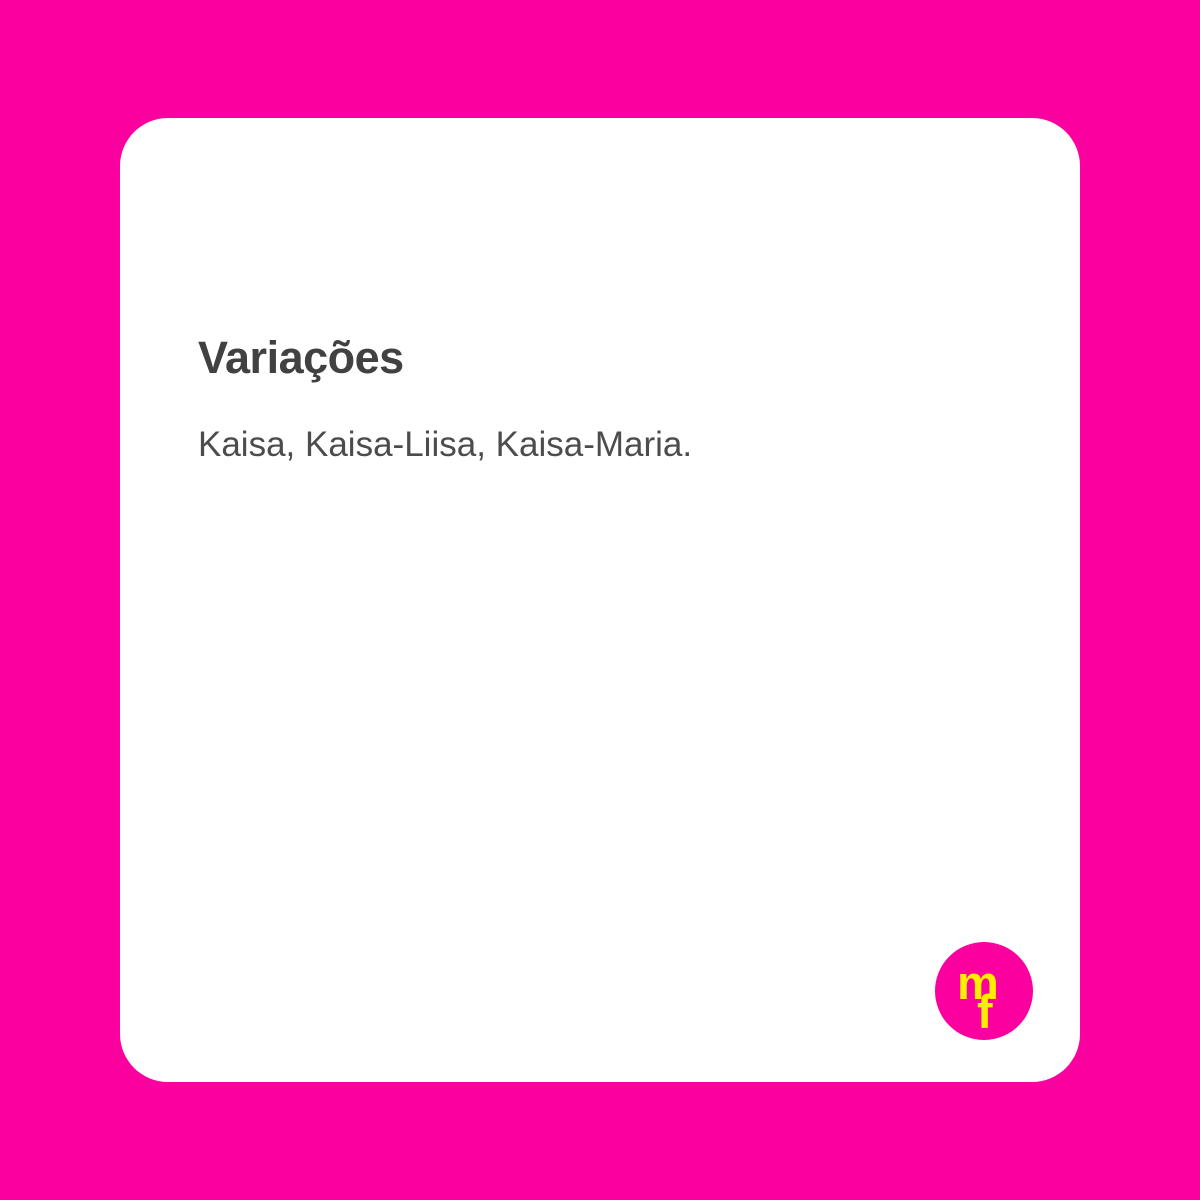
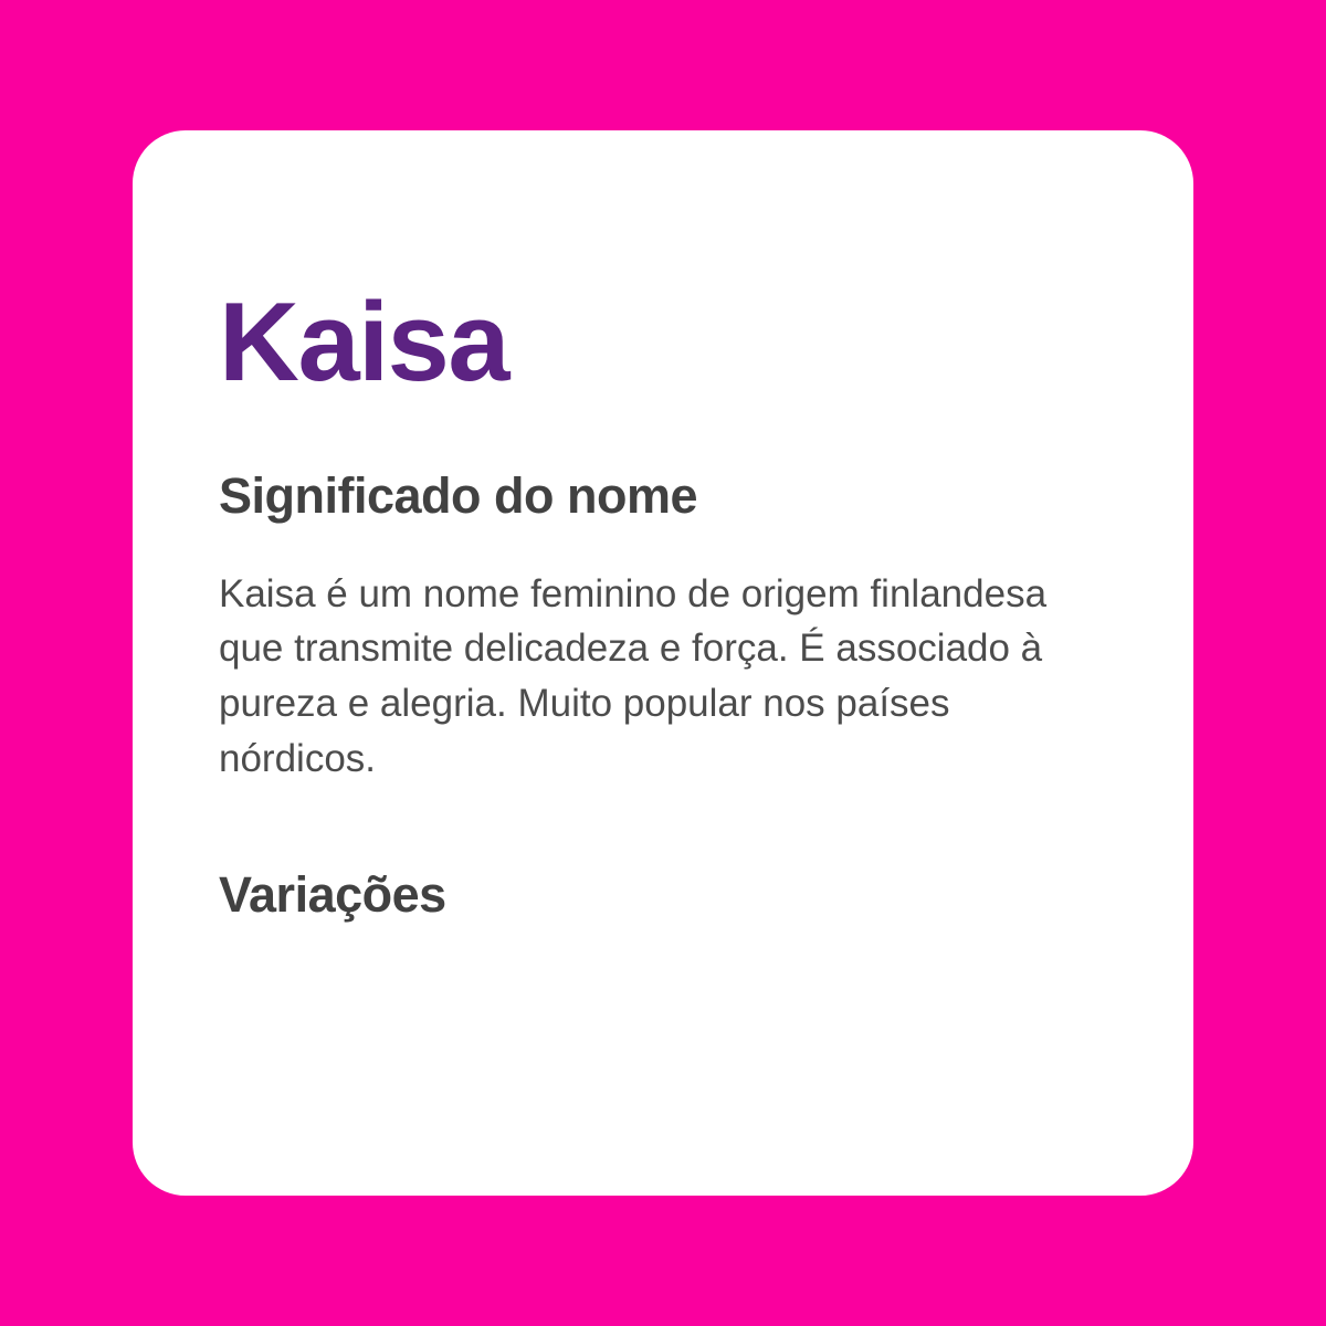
+ Kaisa
+ Significado do nome
+ Kaisa é um nome feminino de origem finlandesa que transmite delicadeza e força. É associado à pureza e alegria. Muito popular nos países nórdicos.
  Variações
- Kaisa, Kaisa-Liisa, Kaisa-Maria.
- m
- f
